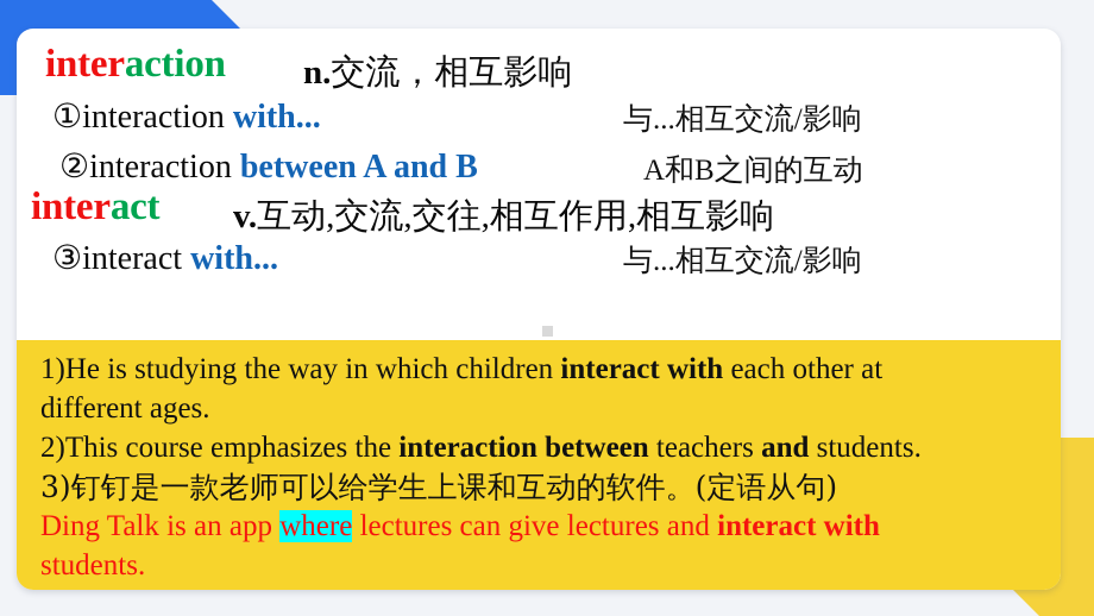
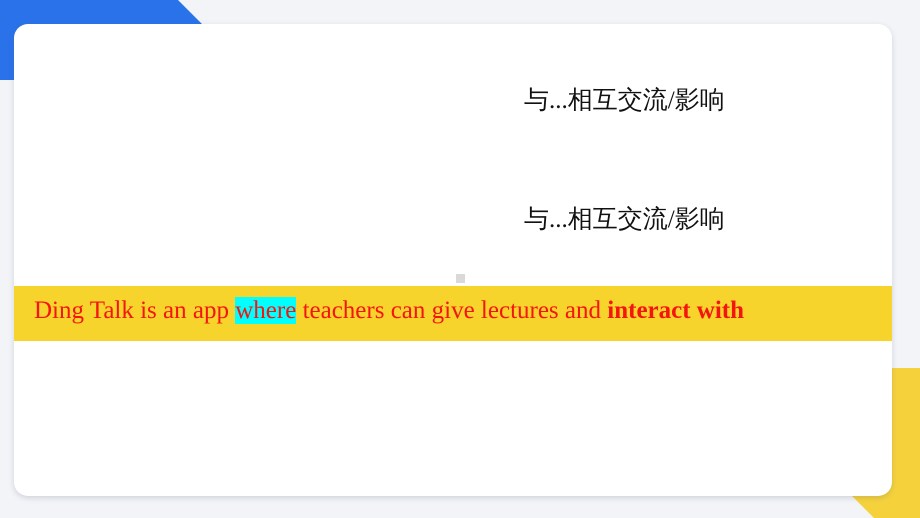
- interaction
- n.交流，相互影响
- ①interaction with...
  与...相互交流/影响
- ②interaction between A and B
- A和B之间的互动
- interact
- v.互动,交流,交往,相互作用,相互影响
- ③interact with...
  与...相互交流/影响
- 1)He is studying the way in which children interact with each other at
- different ages.
- 2)This course emphasizes the interaction between teachers and students.
- 3)钉钉是一款老师可以给学生上课和互动的软件。(定语从句)
- Ding Talk is an app where lectures can give lectures and interact with
+ Ding Talk is an app where teachers can give lectures and interact with
- students.
